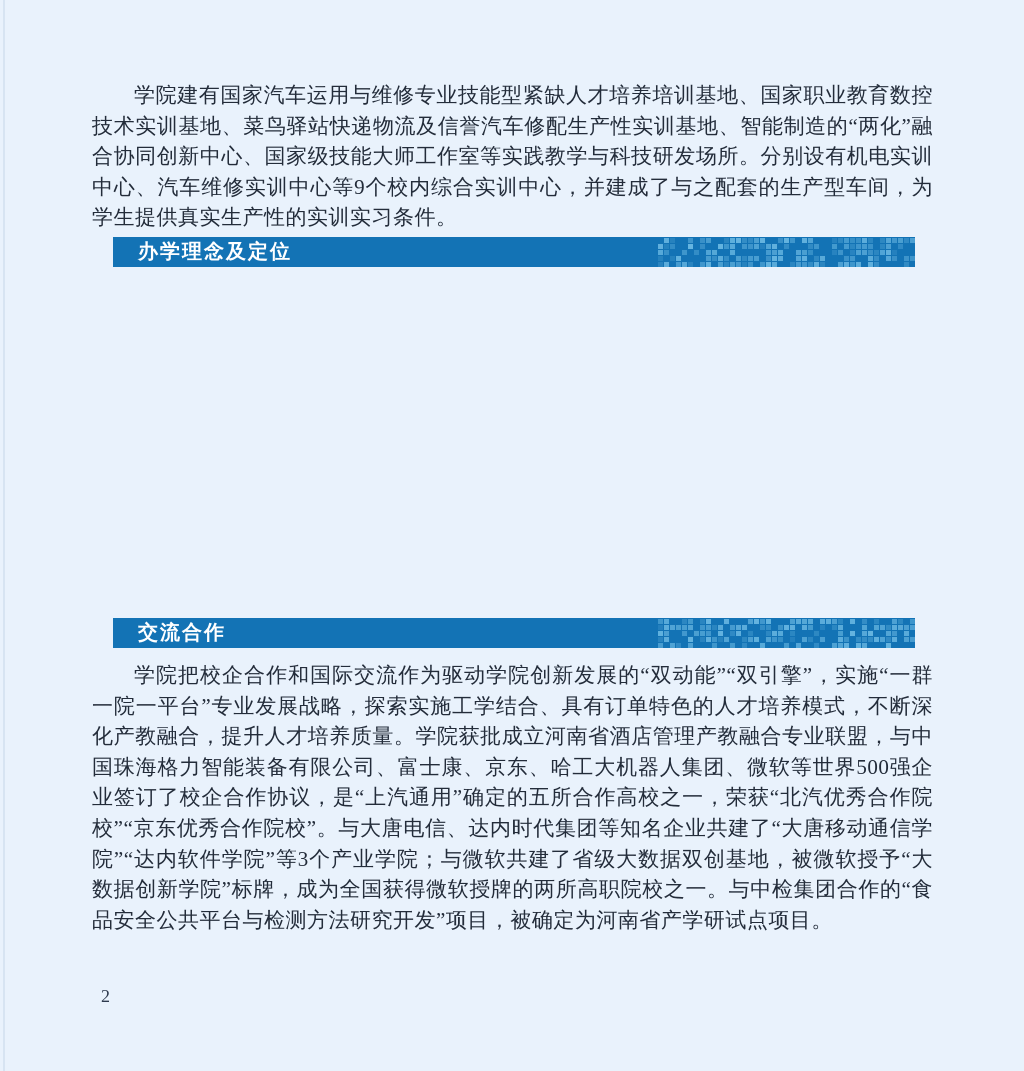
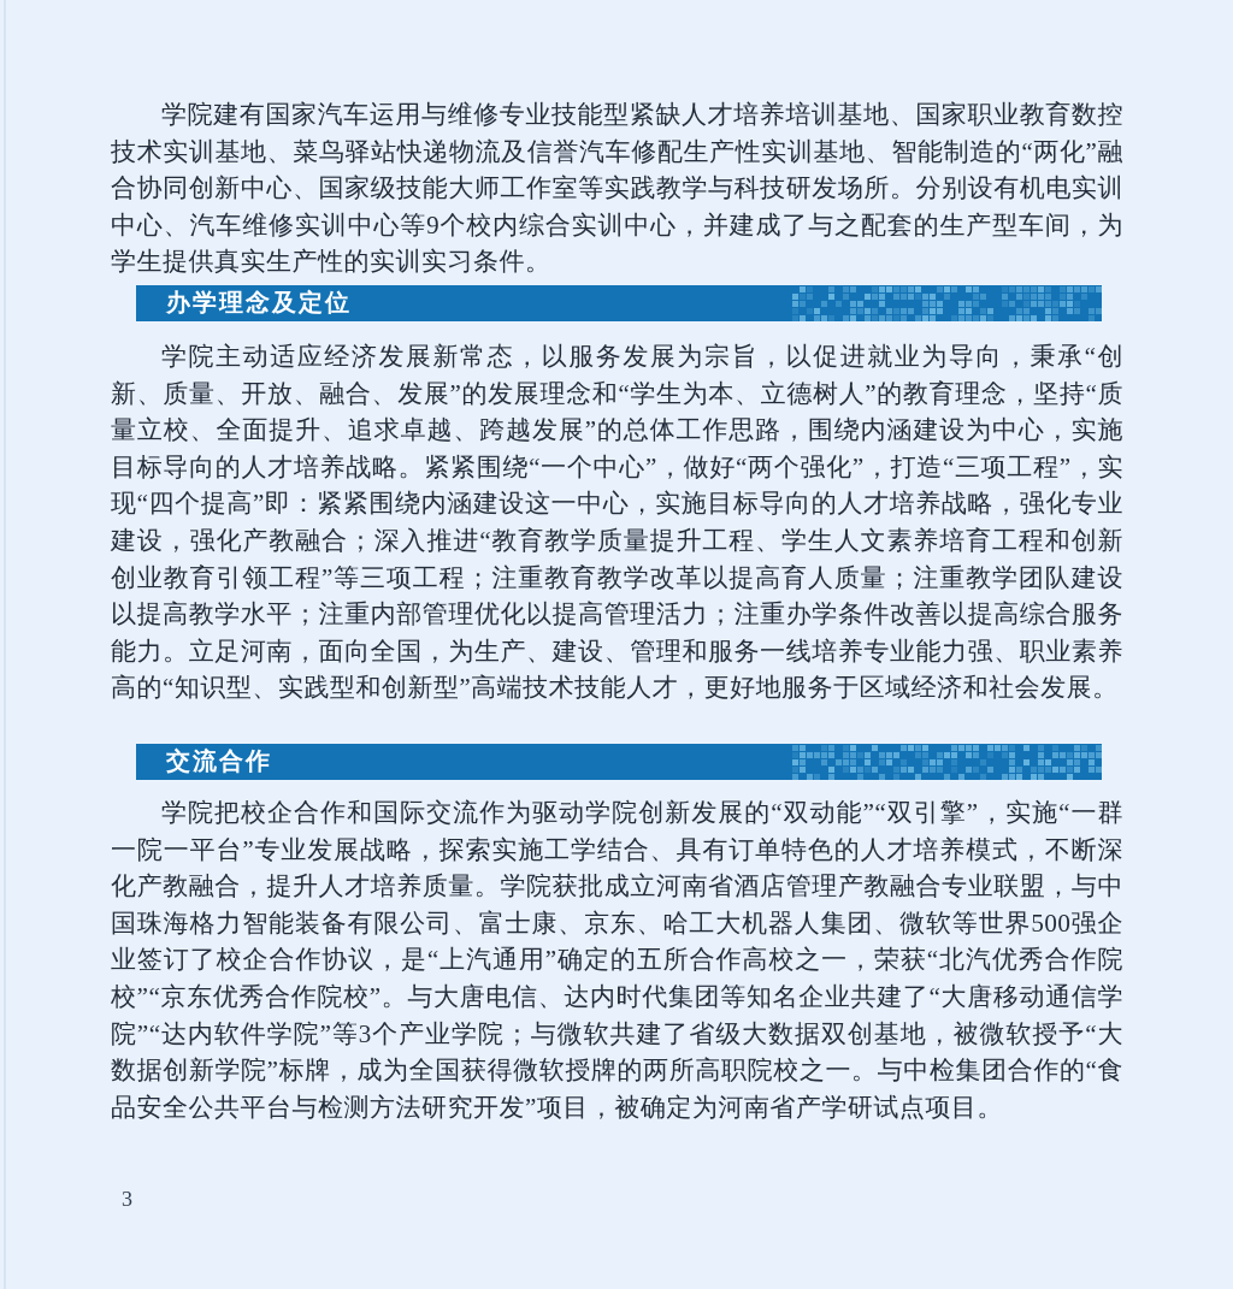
  学院建有国家汽车运用与维修专业技能型紧缺人才培养培训基地、国家职业教育数控技术实训基地、菜鸟驿站快递物流及信誉汽车修配生产性实训基地、智能制造的“两化”融合协同创新中心、国家级技能大师工作室等实践教学与科技研发场所。分别设有机电实训中心、汽车维修实训中心等9个校内综合实训中心，并建成了与之配套的生产型车间，为学生提供真实生产性的实训实习条件。
  办学理念及定位
+ 学院主动适应经济发展新常态，以服务发展为宗旨，以促进就业为导向，秉承“创新、质量、开放、融合、发展”的发展理念和“学生为本、立德树人”的教育理念，坚持“质量立校、全面提升、追求卓越、跨越发展”的总体工作思路，围绕内涵建设为中心，实施目标导向的人才培养战略。紧紧围绕“一个中心”，做好“两个强化”，打造“三项工程”，实现“四个提高”即：紧紧围绕内涵建设这一中心，实施目标导向的人才培养战略，强化专业建设，强化产教融合；深入推进“教育教学质量提升工程、学生人文素养培育工程和创新创业教育引领工程”等三项工程；注重教育教学改革以提高育人质量；注重教学团队建设以提高教学水平；注重内部管理优化以提高管理活力；注重办学条件改善以提高综合服务能力。立足河南，面向全国，为生产、建设、管理和服务一线培养专业能力强、职业素养高的“知识型、实践型和创新型”高端技术技能人才，更好地服务于区域经济和社会发展。
  交流合作
  学院把校企合作和国际交流作为驱动学院创新发展的“双动能”“双引擎”，实施“一群一院一平台”专业发展战略，探索实施工学结合、具有订单特色的人才培养模式，不断深化产教融合，提升人才培养质量。学院获批成立河南省酒店管理产教融合专业联盟，与中国珠海格力智能装备有限公司、富士康、京东、哈工大机器人集团、微软等世界500强企业签订了校企合作协议，是“上汽通用”确定的五所合作高校之一，荣获“北汽优秀合作院校”“京东优秀合作院校”。与大唐电信、达内时代集团等知名企业共建了“大唐移动通信学院”“达内软件学院”等3个产业学院；与微软共建了省级大数据双创基地，被微软授予“大数据创新学院”标牌，成为全国获得微软授牌的两所高职院校之一。与中检集团合作的“食品安全公共平台与检测方法研究开发”项目，被确定为河南省产学研试点项目。
- 2
+ 3
